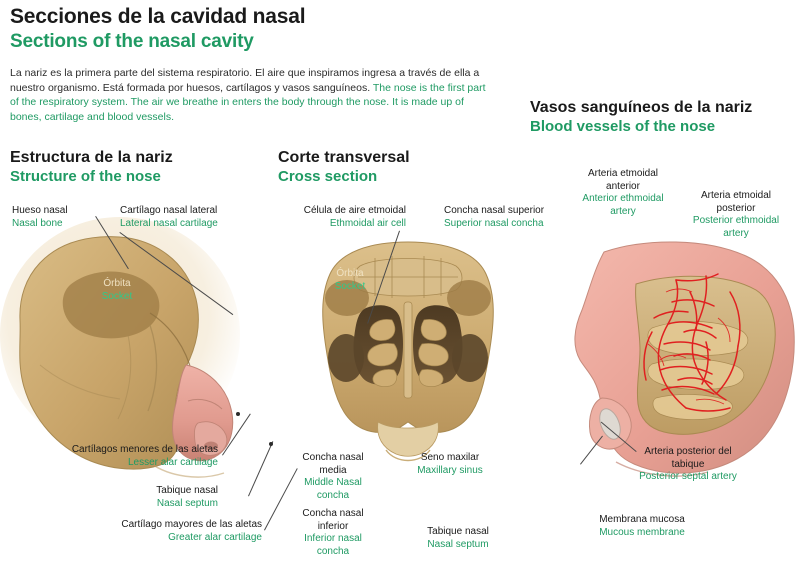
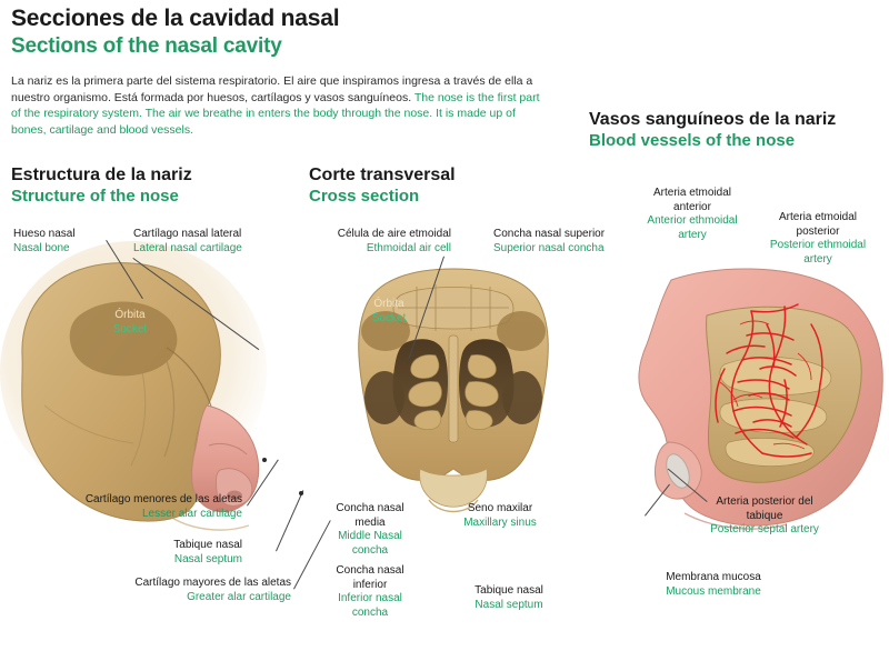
  Secciones de la cavidad nasal
  Sections of the nasal cavity
  La nariz es la primera parte del sistema respiratorio. El aire que inspiramos ingresa a través de ella a nuestro organismo. Está formada por huesos, cartílagos y vasos sanguíneos. The nose is the first part of the respiratory system. The air we breathe in enters the body through the nose. It is made up of bones, cartilage and blood vessels.
  Estructura de la nariz
  Structure of the nose
  Corte transversal
  Cross section
  Vasos sanguíneos de la nariz
  Blood vessels of the nose
  Hueso nasal
  Nasal bone
  Cartílago nasal lateral
  Lateral nasal cartilage
  Órbita
  Socket
- Cartílagos menores de las aletas
+ Cartílago menores de las aletas
  Lesser alar cartilage
  Tabique nasal
  Nasal septum
  Cartílago mayores de las aletas
  Greater alar cartilage
  Célula de aire etmoidal
  Ethmoidal air cell
  Concha nasal superior
  Superior nasal concha
  Órbita
  Socket
  Concha nasal media
  Middle Nasal concha
  Seno maxilar
  Maxillary sinus
  Concha nasal inferior
  Inferior nasal concha
  Tabique nasal
  Nasal septum
  Arteria etmoidal anterior
  Anterior ethmoidal artery
  Arteria etmoidal posterior
  Posterior ethmoidal artery
  Arteria posterior del tabique
  Posterior septal artery
  Membrana mucosa
  Mucous membrane
